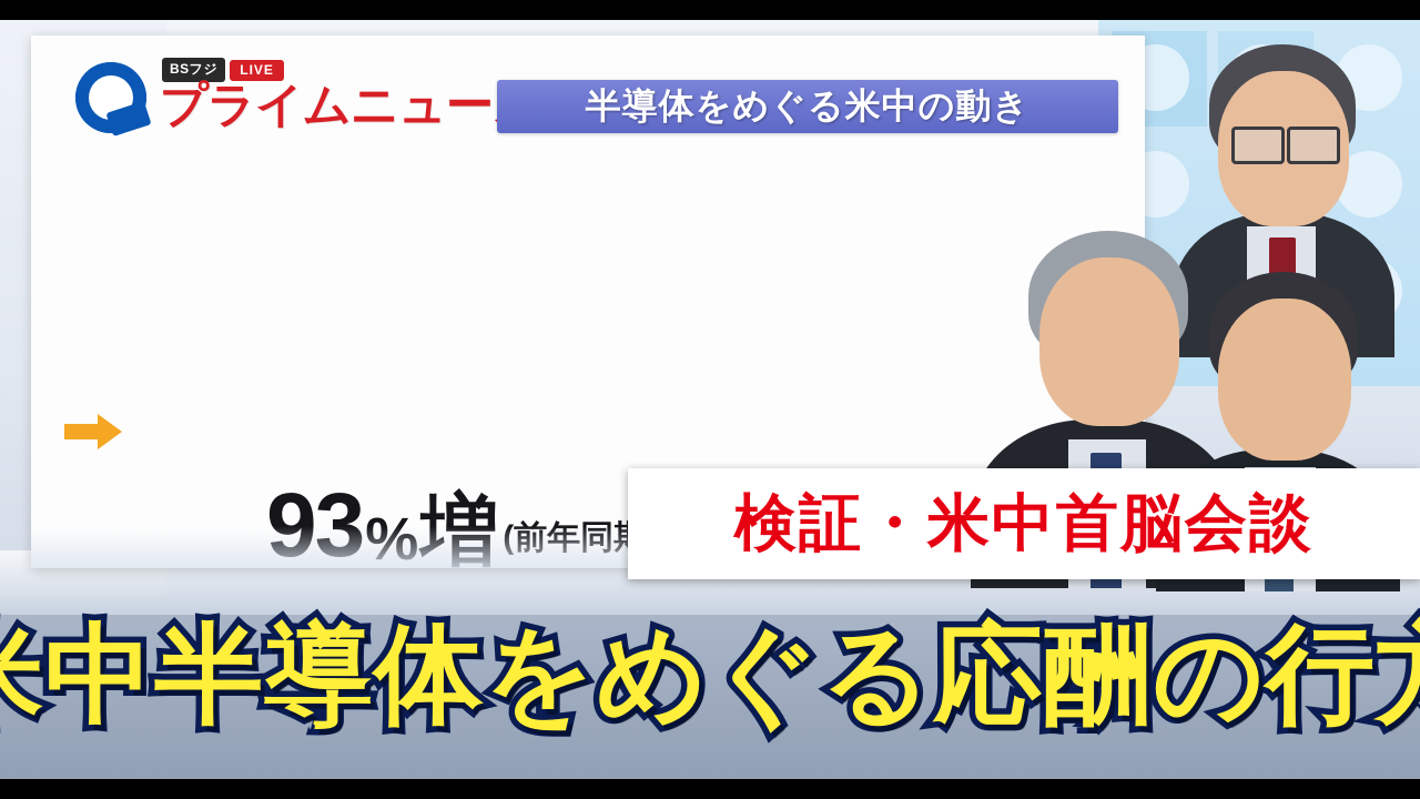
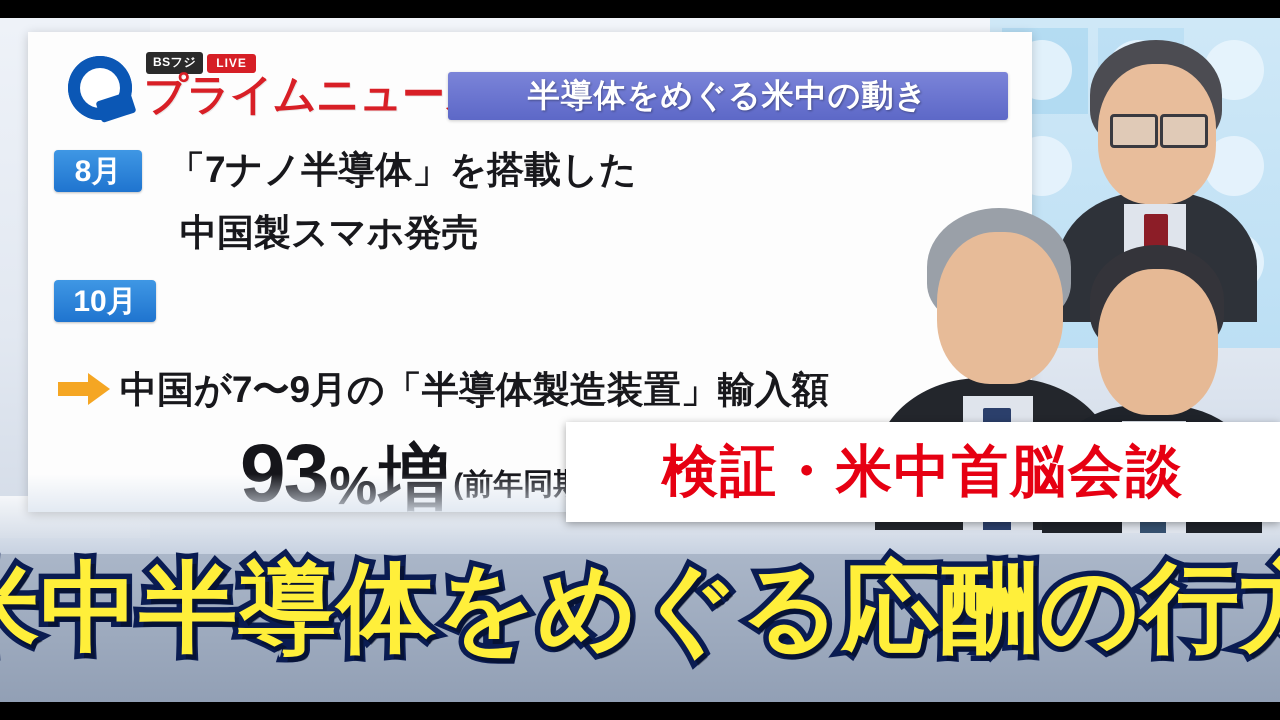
  BSフジ
  LIVE
  プライムニュー
  半導体をめぐる米中の動き
+ 8月
+ 「7ナノ半導体」を搭載した
+ 中国製スマホ発売
+ 10月
+ 中国が7〜9月の「半導体製造装置」輸入額
  検証・米中首脳会談
  中半導体をめぐる応酬の行
